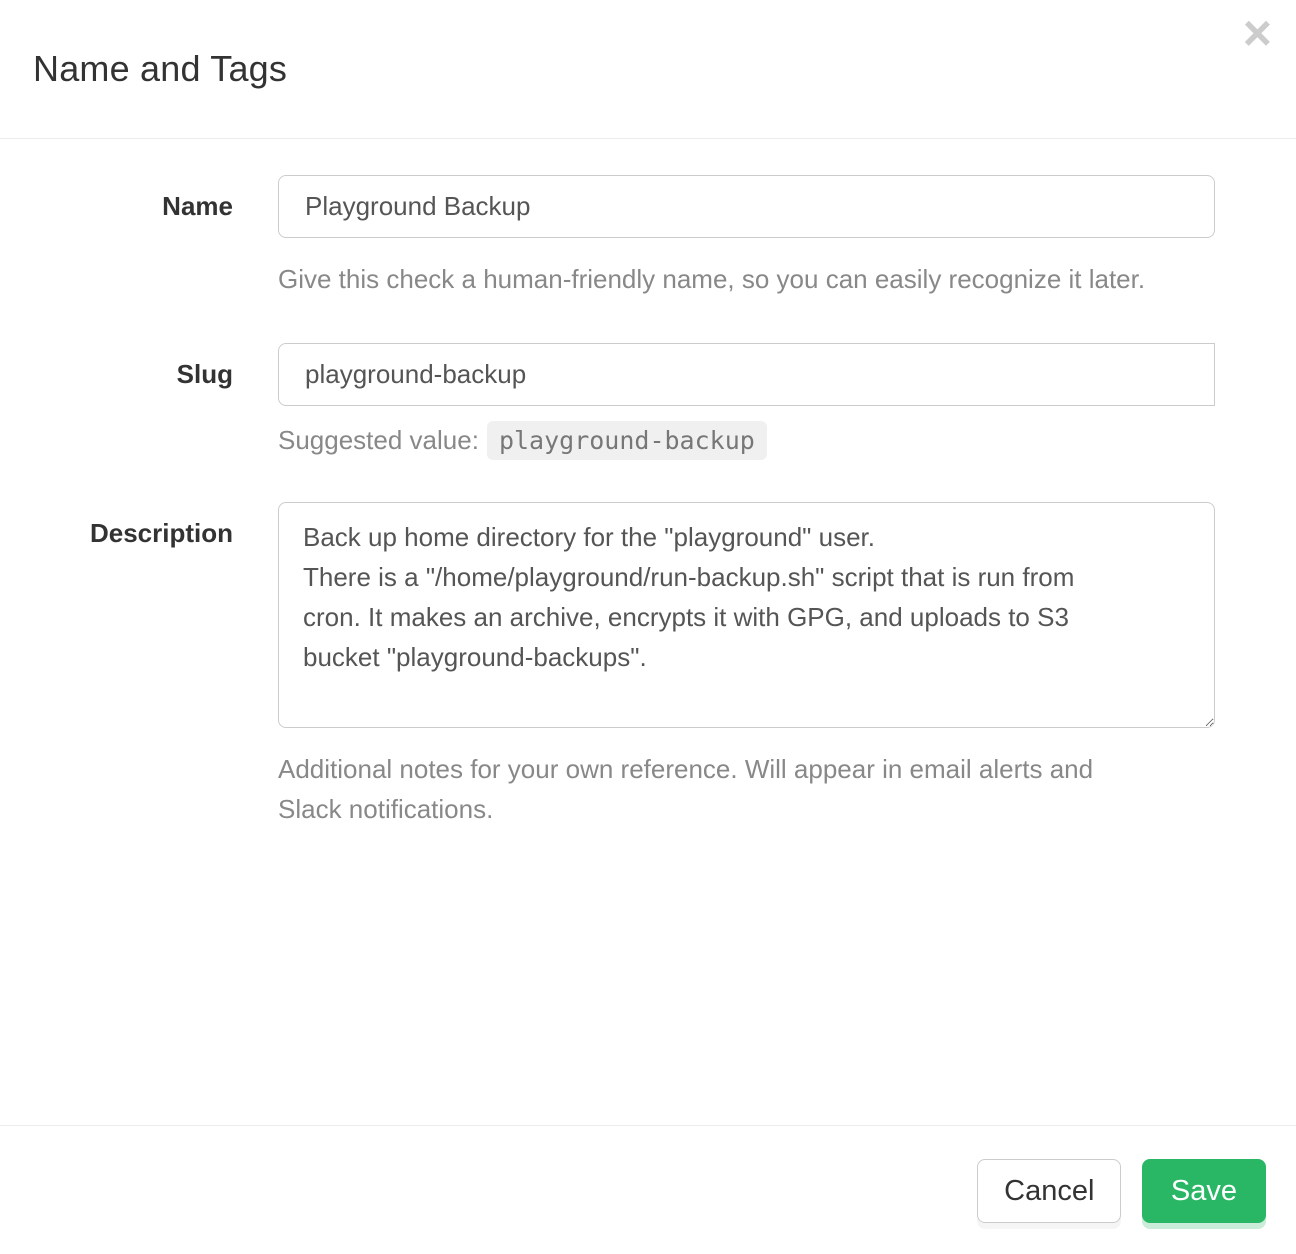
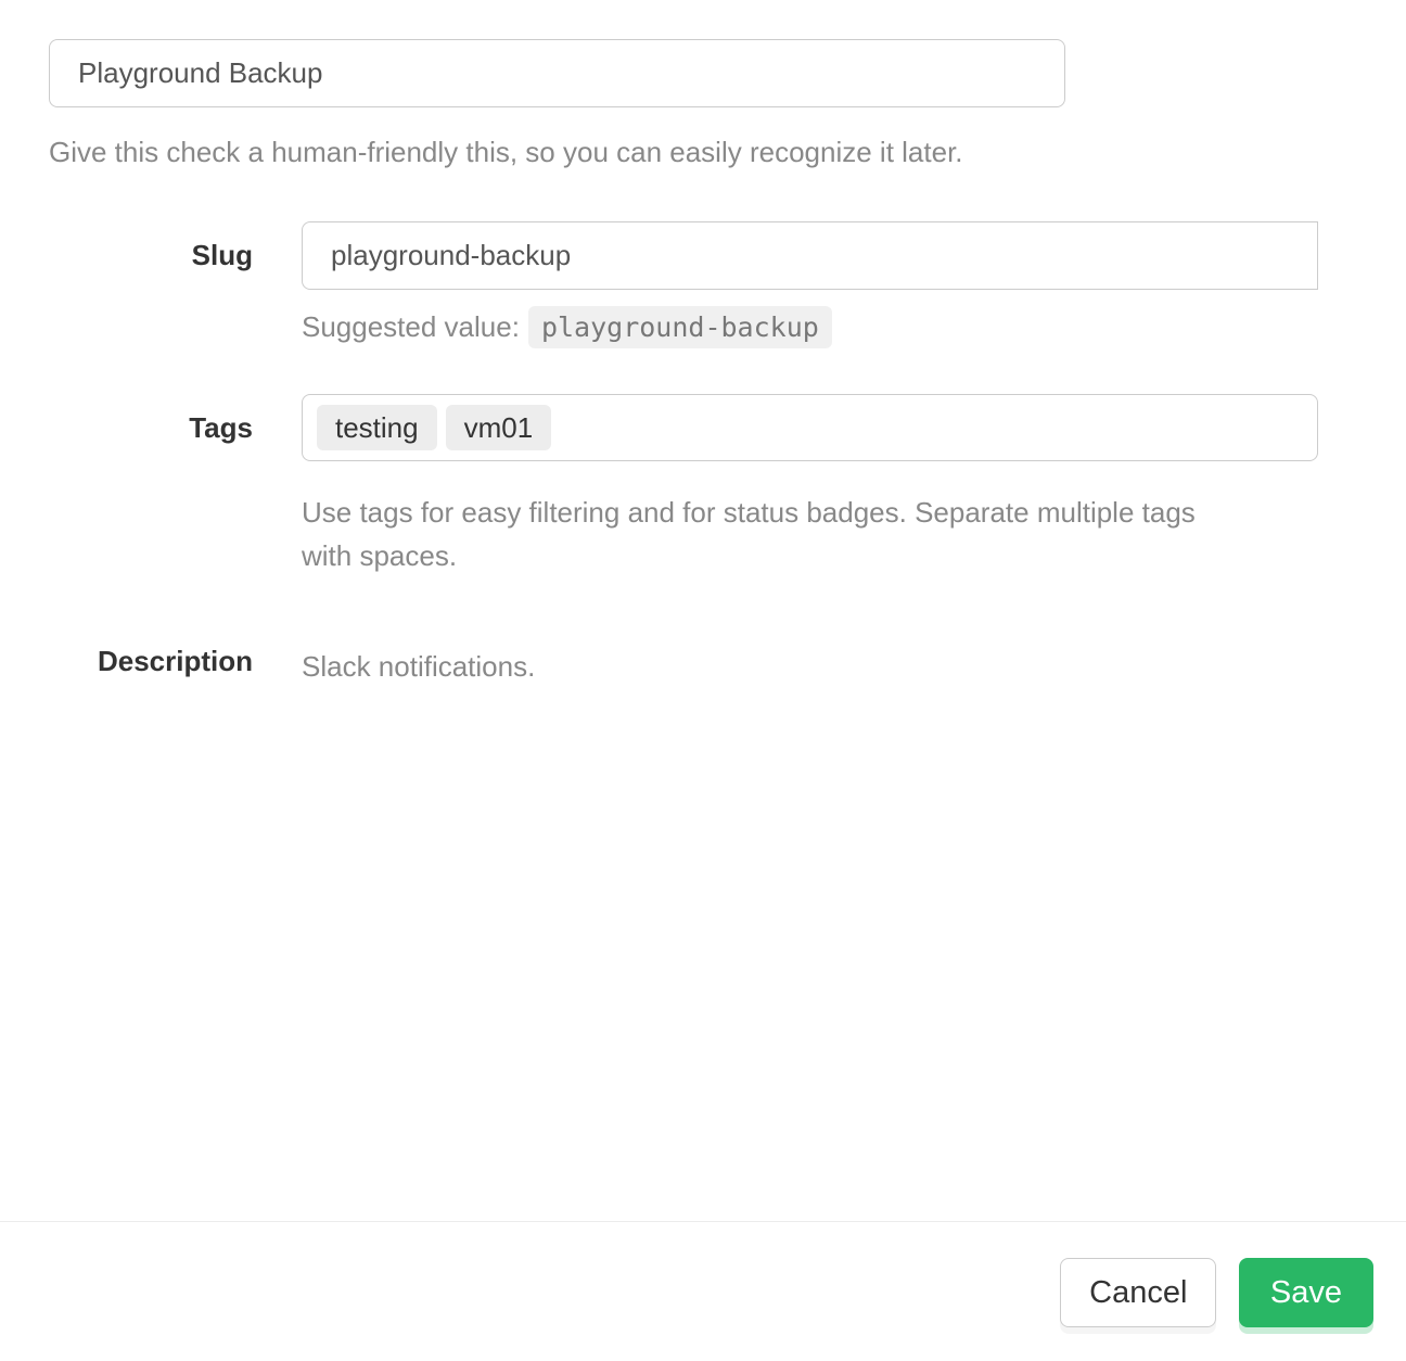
- Name and Tags
- ×
- Name
  Playground Backup
- Give this check a human-friendly name, so you can easily recognize it later.
+ Give this check a human-friendly this, so you can easily recognize it later.
  Slug
  playground-backup
  Suggested value: playground-backup
+ Tags
+ testing
+ vm01
+ Use tags for easy filtering and for status badges. Separate multiple tags
+ with spaces.
  Description
- Back up home directory for the "playground" user.
- There is a "/home/playground/run-backup.sh" script that is run from
- cron. It makes an archive, encrypts it with GPG, and uploads to S3
- bucket "playground-backups".
- Additional notes for your own reference. Will appear in email alerts and
  Slack notifications.
  Cancel Save
